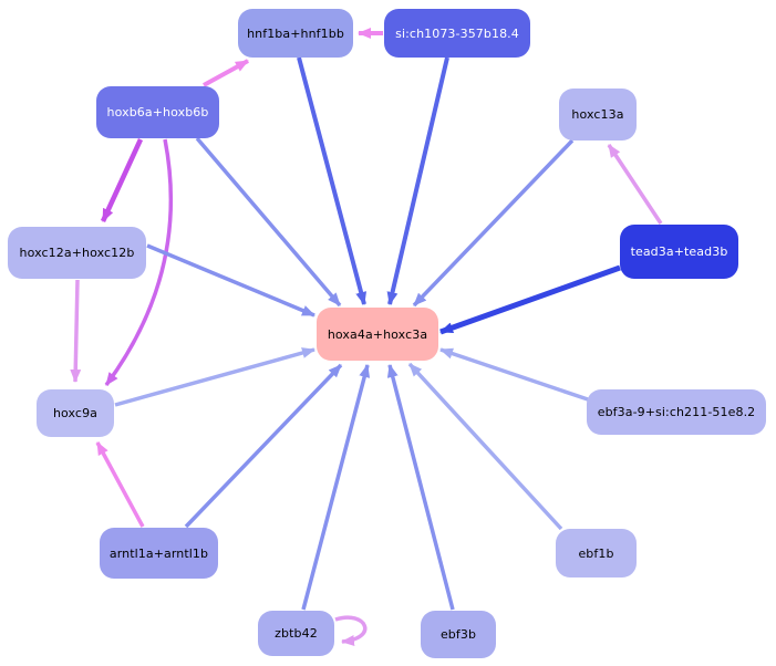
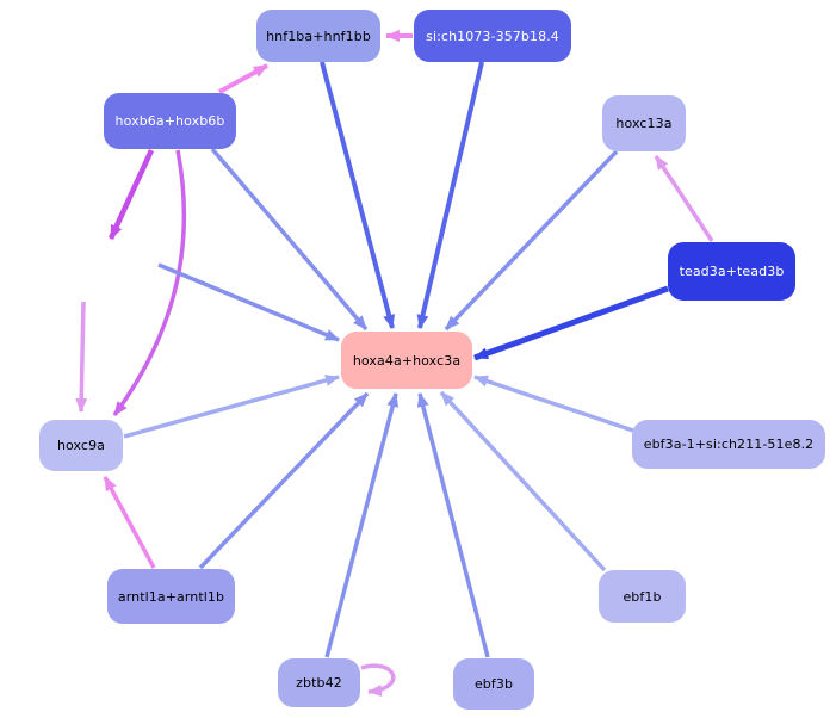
  hnf1ba+hnf1bb
  si:ch1073-357b18.4
  hoxb6a+hoxb6b
  hoxc13a
- hoxc12a+hoxc12b
  tead3a+tead3b
  hoxa4a+hoxc3a
  hoxc9a
- ebf3a-9+si:ch211-51e8.2
+ ebf3a-1+si:ch211-51e8.2
  arntl1a+arntl1b
  ebf1b
  zbtb42
  ebf3b
